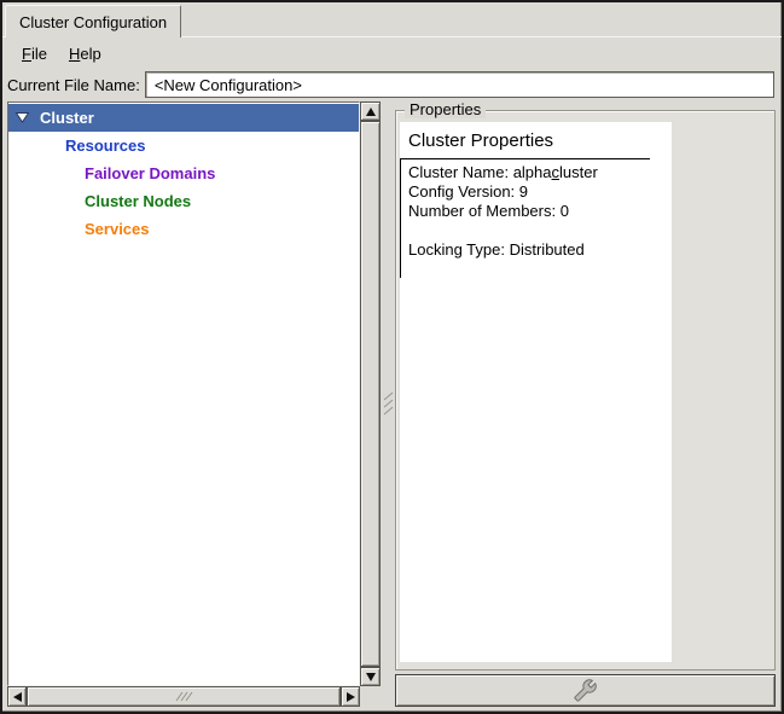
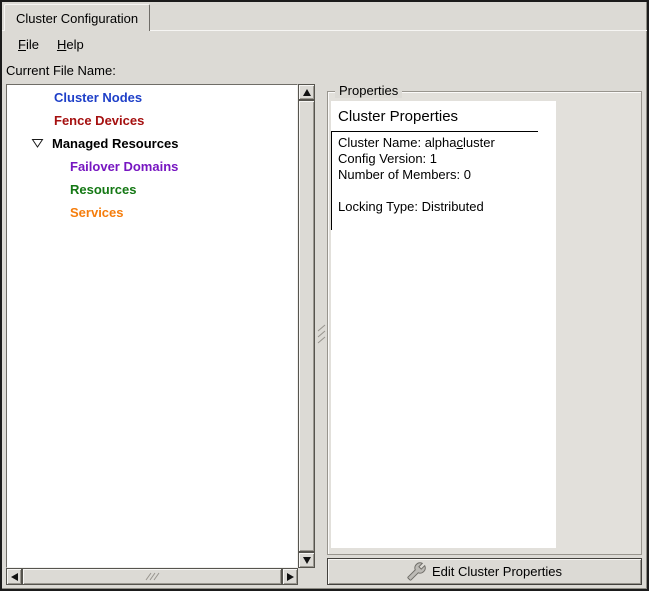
  Cluster Configuration
  File
  Help
  Current File Name:
- <New Configuration>
- Cluster
- Resources
+ Cluster Nodes
+ Fence Devices
+ Managed Resources
  Failover Domains
- Cluster Nodes
+ Resources
  Services
  Properties
  Cluster Properties
  Cluster Name: alphacluster
- Config Version: 9
+ Config Version: 1
  Number of Members: 0
  Locking Type: Distributed
+ Edit Cluster Properties
